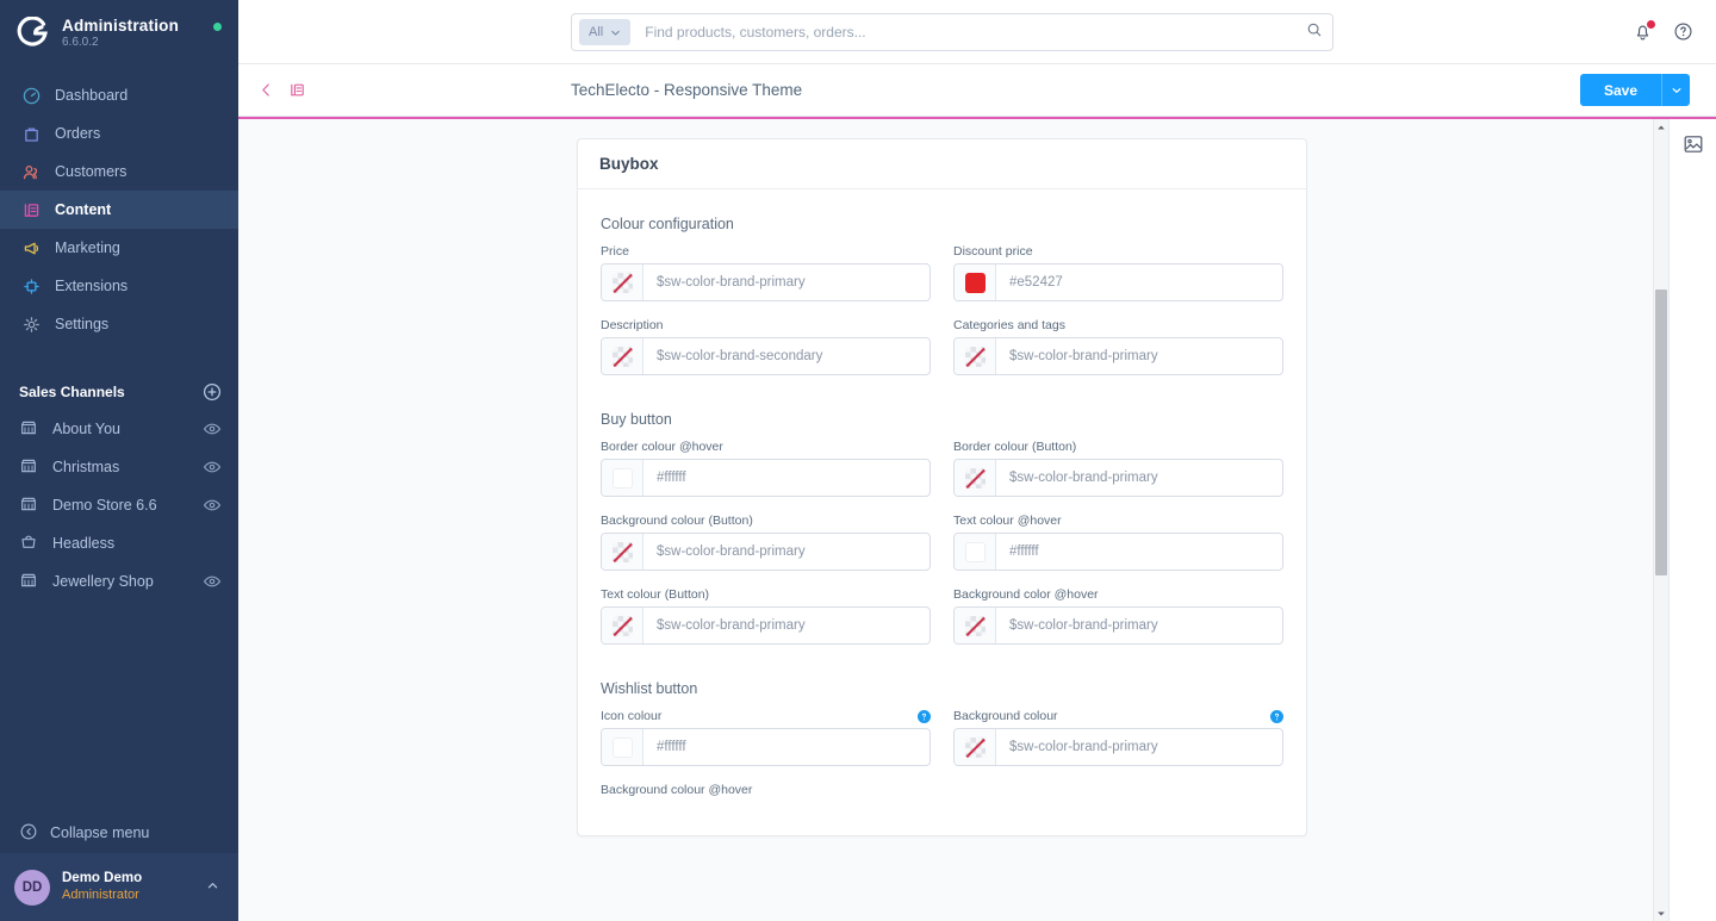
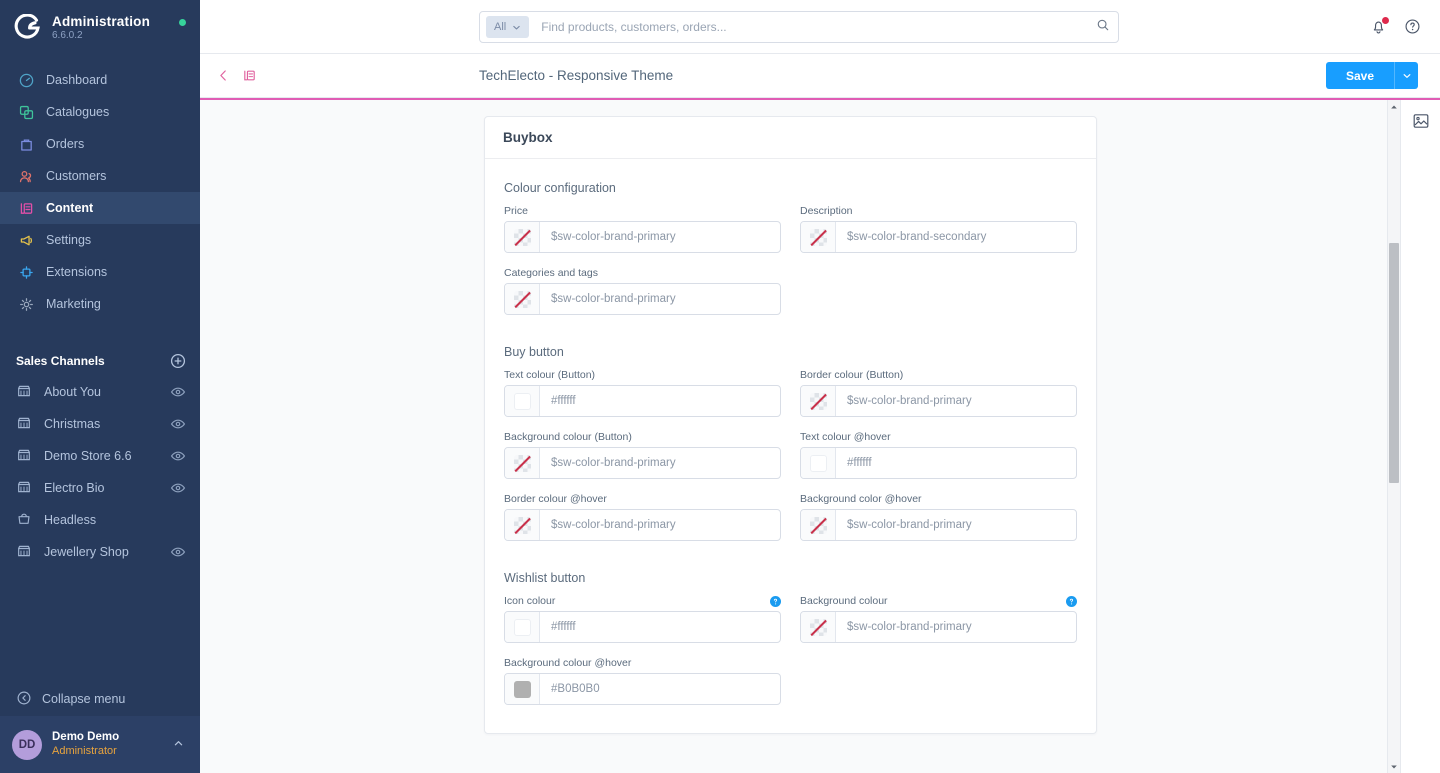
  Administration
  6.6.0.2
  Dashboard
+ Catalogues
  Orders
  Customers
  Content
- Marketing
+ Settings
  Extensions
- Settings
+ Marketing
  Sales Channels
  About You
  Christmas
  Demo Store 6.6
+ Electro Bio
  Headless
  Jewellery Shop
  Collapse menu
  DD
  Demo Demo
  Administrator
  All
  Find products, customers, orders...
  TechElecto - Responsive Theme
  Save
  Buybox
  Colour configuration
  Price
  $sw-color-brand-primary
- Discount price
- #e52427
  Description
  $sw-color-brand-secondary
  Categories and tags
  $sw-color-brand-primary
  Buy button
- Border colour @hover
+ Text colour (Button)
  #ffffff
  Border colour (Button)
  $sw-color-brand-primary
  Background colour (Button)
  $sw-color-brand-primary
  Text colour @hover
  #ffffff
- Text colour (Button)
+ Border colour @hover
  $sw-color-brand-primary
  Background color @hover
  $sw-color-brand-primary
  Wishlist button
  Icon colour
  #ffffff
  Background colour
  $sw-color-brand-primary
  Background colour @hover
+ #B0B0B0
